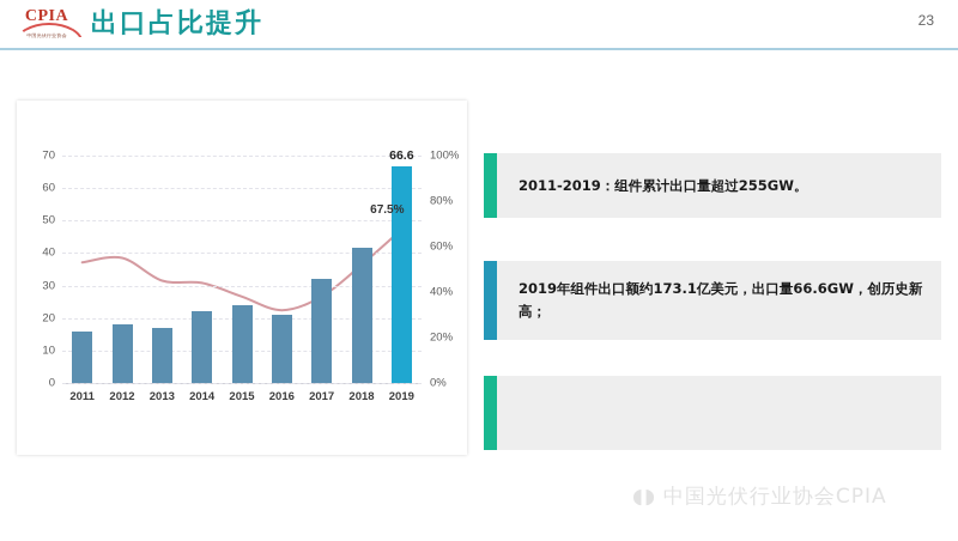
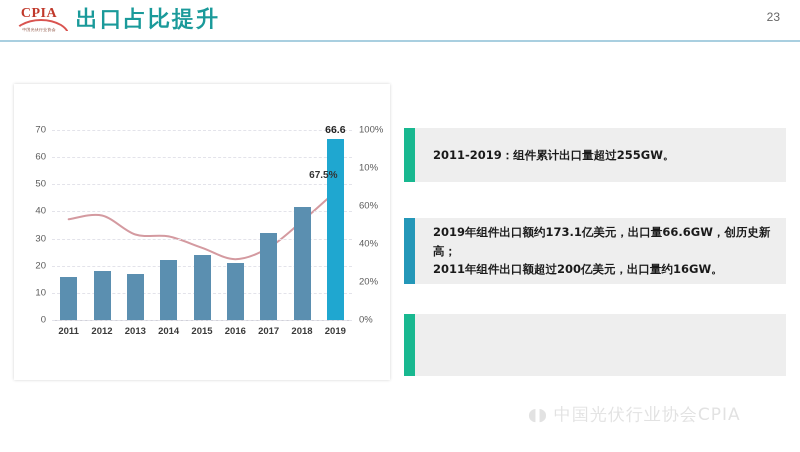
  CPIA
  出口占比提升
  23
  0
  10
  20
  30
  40
  50
  60
  70
  0%
  20%
  40%
  60%
- 80%
+ 10%
  100%
  2011
  2012
  2013
  2014
  2015
  2016
  2017
  2018
  66.6
  2019
  67.5%
  2011-2019：组件累计出口量超过255GW。
  2019年组件出口额约173.1亿美元，出口量66.6GW，创历史新高；
+ 2011年组件出口额超过200亿美元，出口量约16GW。
  ◖◗
  中国光伏行业协会CPIA
